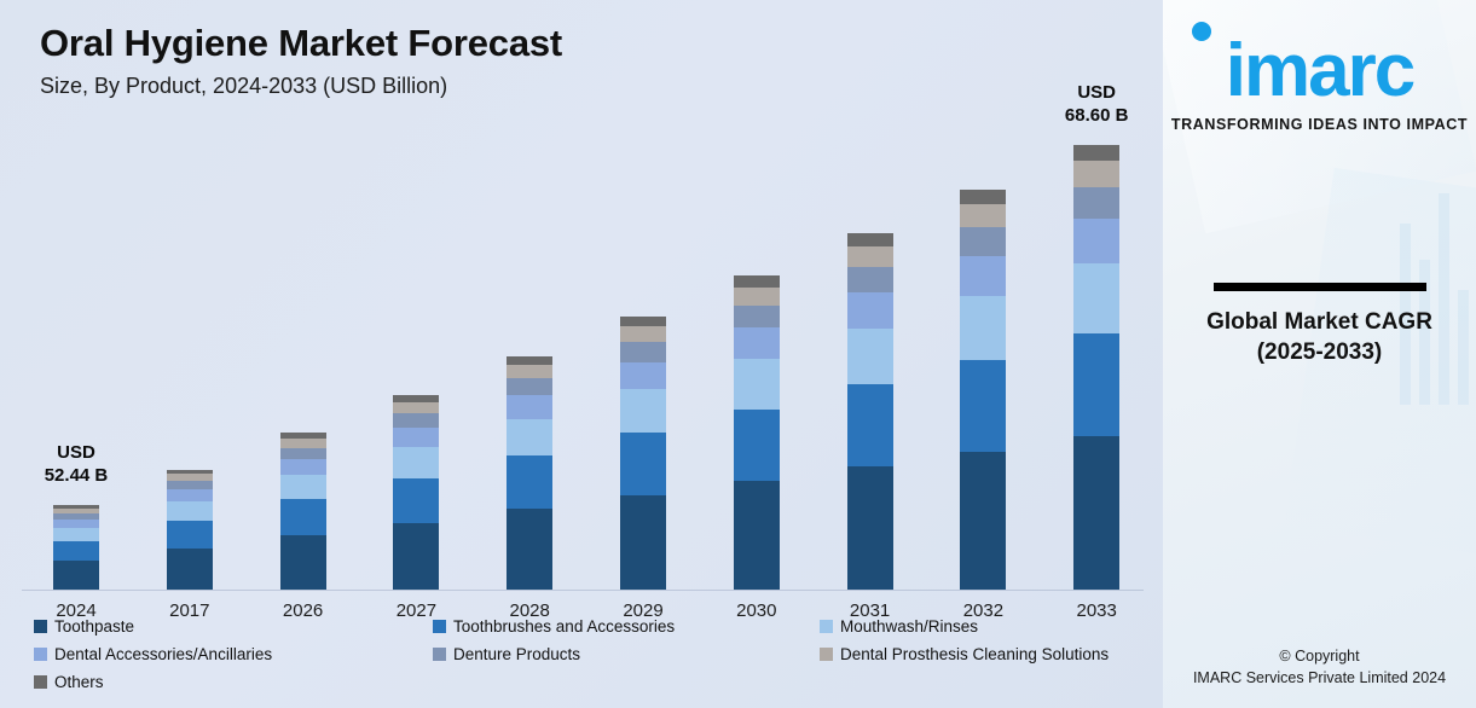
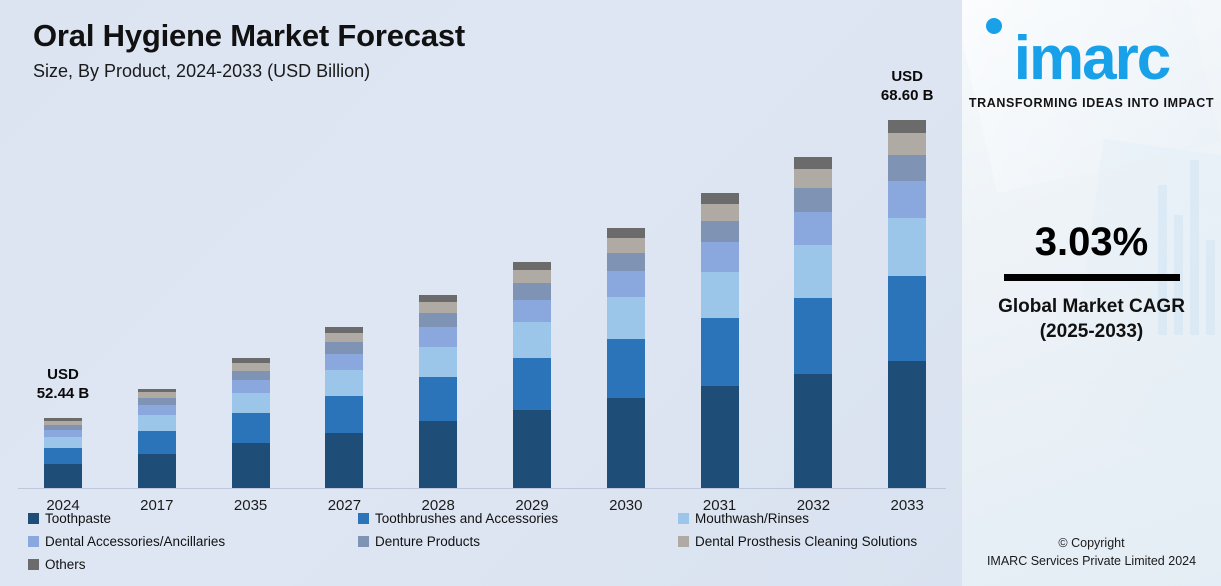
  Oral Hygiene Market Forecast
  Size, By Product, 2024-2033 (USD Billion)
  2024
  2017
- 2026
+ 2035
  2027
  2028
  2029
  2030
  2031
  2032
  2033
  USD
  52.44 B
  USD
  68.60 B
  Toothpaste
  Toothbrushes and Accessories
  Mouthwash/Rinses
  Dental Accessories/Ancillaries
  Denture Products
  Dental Prosthesis Cleaning Solutions
  Others
  imarc
  TRANSFORMING IDEAS INTO IMPACT
+ 3.03%
  Global Market CAGR
  (2025-2033)
  © Copyright
  IMARC Services Private Limited 2024
